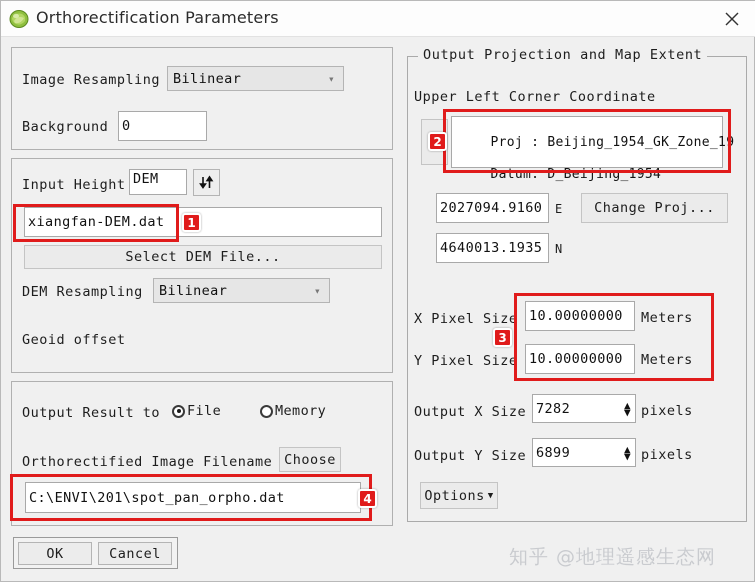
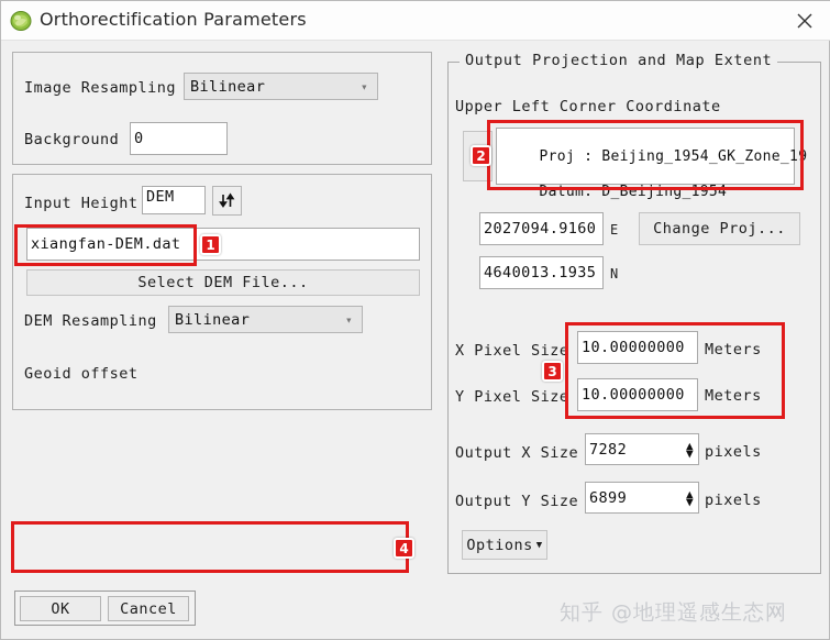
  Orthorectification Parameters
  Image Resampling
  Bilinear
  ▾
  Background
  0
  Input Height
  DEM
  xiangfan-DEM.dat
  Select DEM File...
  DEM Resampling
  Bilinear
  ▾
  Geoid offset
- Output Result to
- File
- Memory
- Orthorectified Image Filename
- Choose
- C:\ENVI\201\spot_pan_orpho.dat
  Output Projection and Map Extent
  Upper Left Corner Coordinate
  Proj : Beijing_1954_GK_Zone_19
  Datum: D_Beijing_1954
  2027094.9160
  E
  Change Proj...
  4640013.1935
  N
  X Pixel Size
  10.00000000
  Meters
  Y Pixel Size
  10.00000000
  Meters
  Output X Size
  7282
  ▲
  ▼
  pixels
  Output Y Size
  6899
  ▲
  ▼
  pixels
  Options
  ▼
  OK
  Cancel
  知乎 @地理遥感生态网
  1
  2
  3
  4
